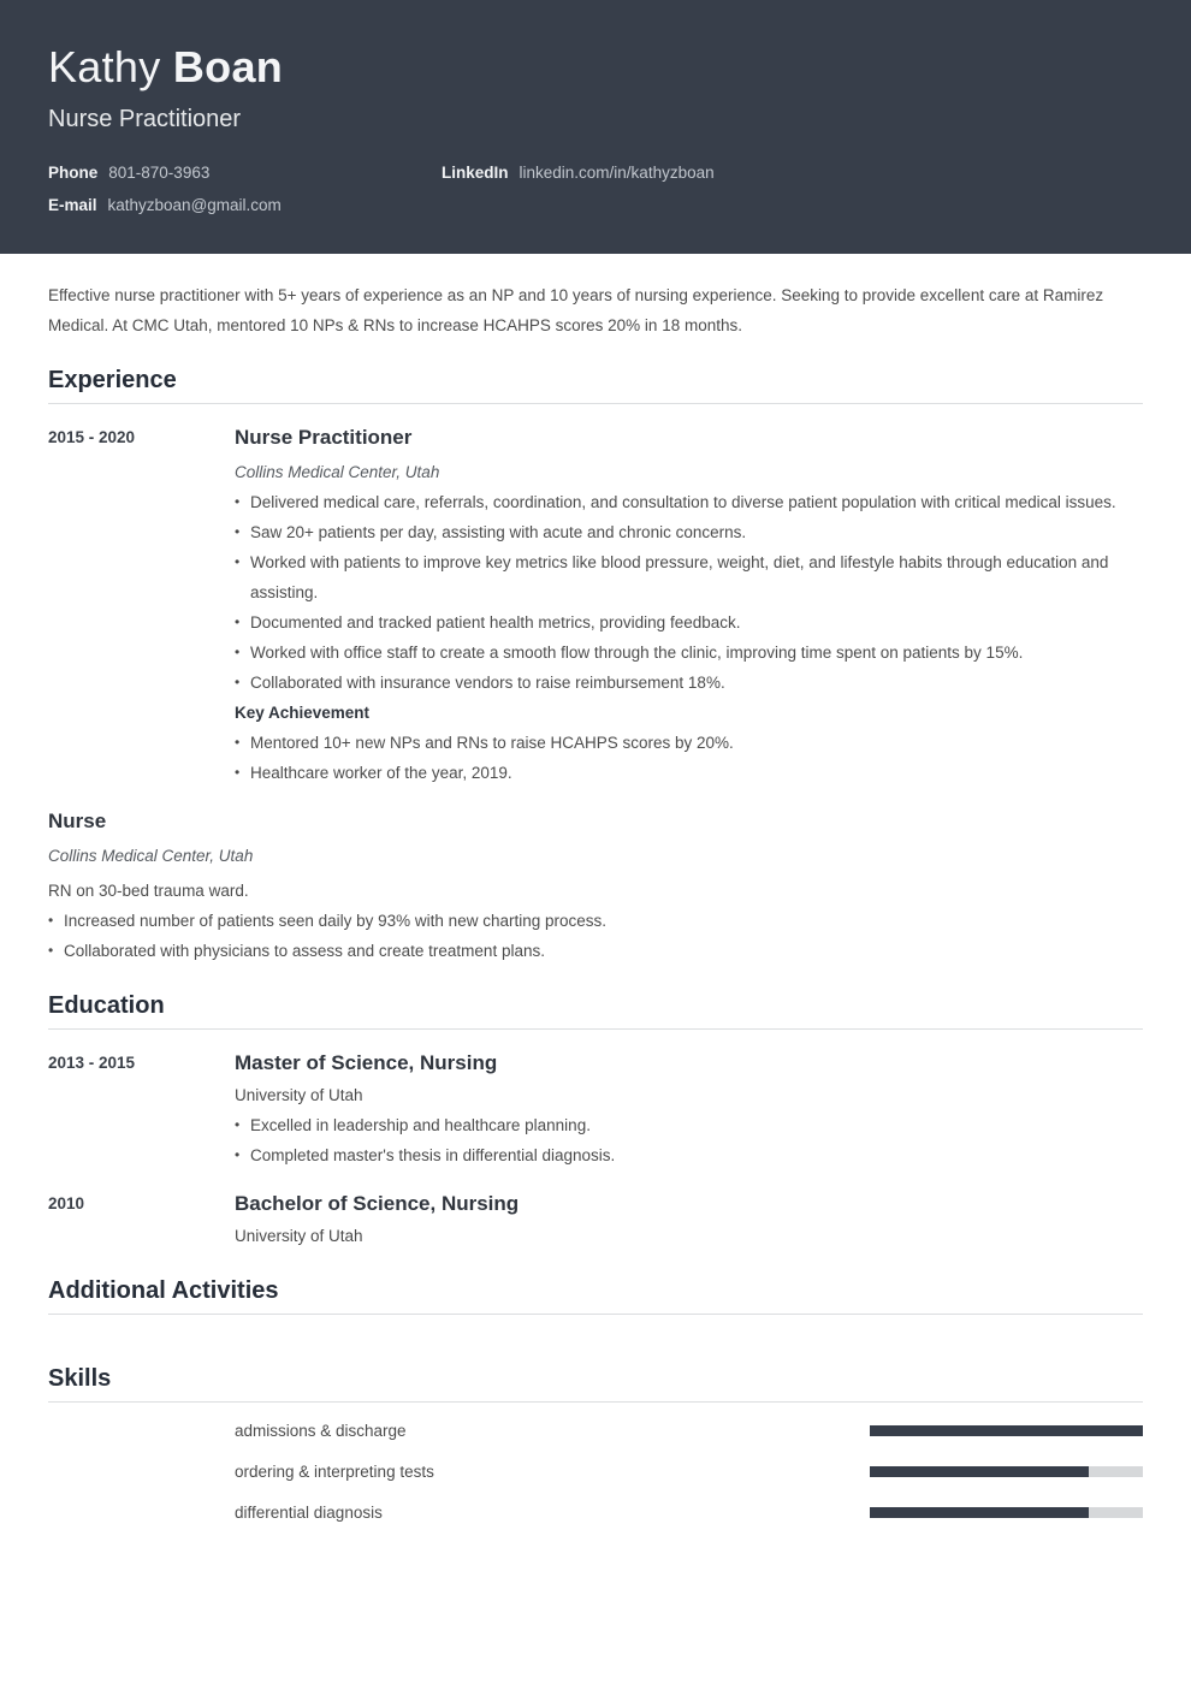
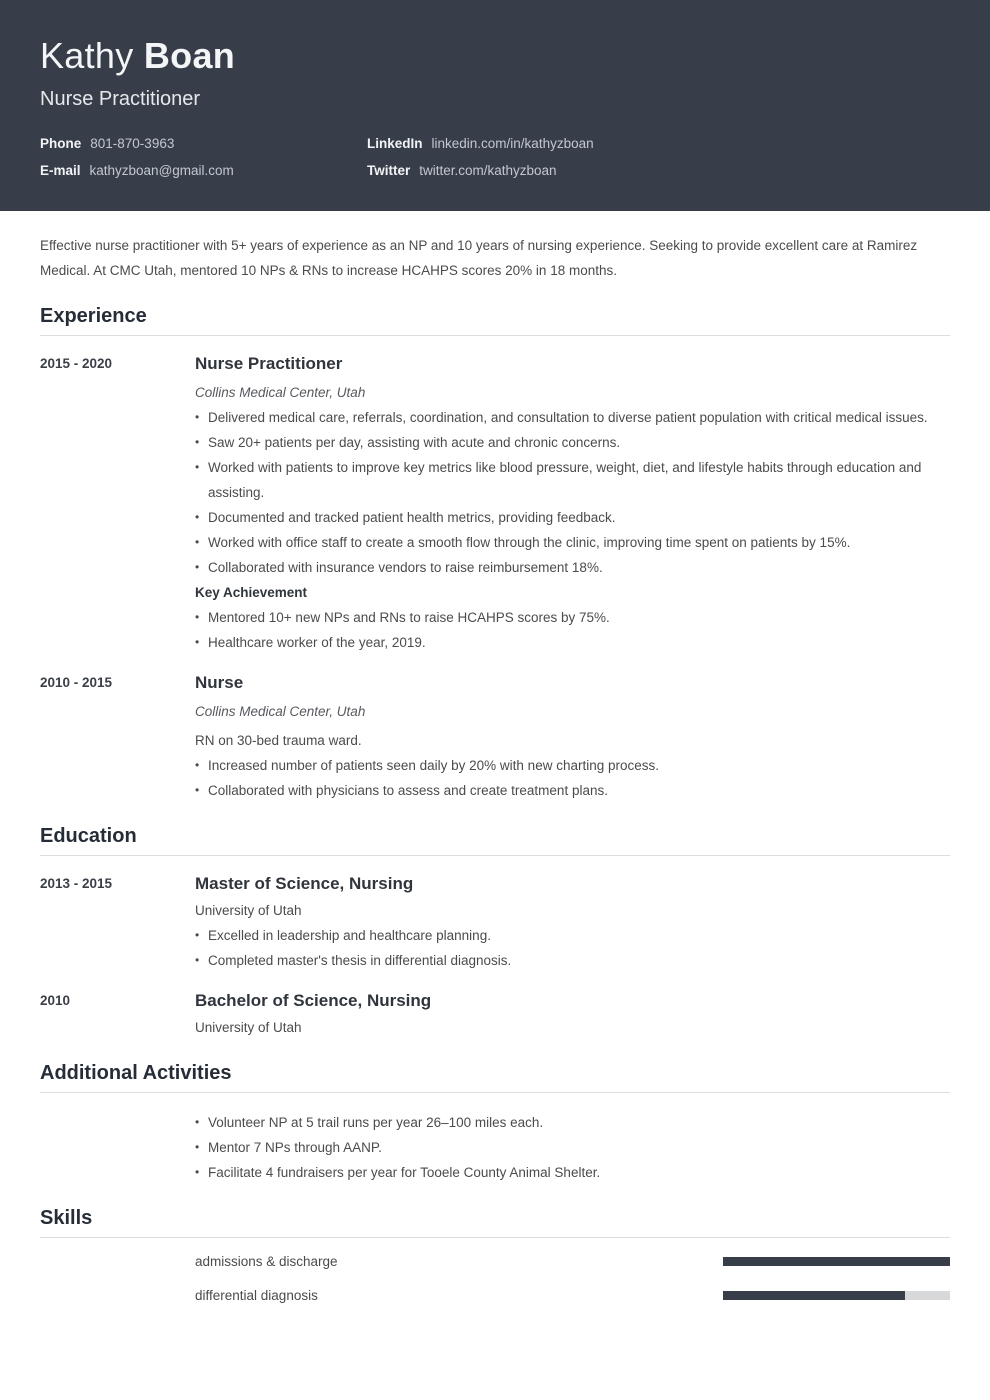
  Kathy Boan
  Nurse Practitioner
  Phone 801-870-3963
  LinkedIn linkedin.com/in/kathyzboan
  E-mail kathyzboan@gmail.com
+ Twitter twitter.com/kathyzboan
  Effective nurse practitioner with 5+ years of experience as an NP and 10 years of nursing experience. Seeking to provide excellent care at Ramirez Medical. At CMC Utah, mentored 10 NPs & RNs to increase HCAHPS scores 20% in 18 months.
  Experience
  2015 - 2020
  Nurse Practitioner
  Collins Medical Center, Utah
  Delivered medical care, referrals, coordination, and consultation to diverse patient population with critical medical issues.
  Saw 20+ patients per day, assisting with acute and chronic concerns.
  Worked with patients to improve key metrics like blood pressure, weight, diet, and lifestyle habits through education and assisting.
  Documented and tracked patient health metrics, providing feedback.
  Worked with office staff to create a smooth flow through the clinic, improving time spent on patients by 15%.
  Collaborated with insurance vendors to raise reimbursement 18%.
  Key Achievement
- Mentored 10+ new NPs and RNs to raise HCAHPS scores by 20%.
+ Mentored 10+ new NPs and RNs to raise HCAHPS scores by 75%.
  Healthcare worker of the year, 2019.
+ 2010 - 2015
  Nurse
  Collins Medical Center, Utah
  RN on 30-bed trauma ward.
- Increased number of patients seen daily by 93% with new charting process.
+ Increased number of patients seen daily by 20% with new charting process.
  Collaborated with physicians to assess and create treatment plans.
  Education
  2013 - 2015
  Master of Science, Nursing
  University of Utah
  Excelled in leadership and healthcare planning.
  Completed master's thesis in differential diagnosis.
  2010
  Bachelor of Science, Nursing
  University of Utah
  Additional Activities
+ Volunteer NP at 5 trail runs per year 26–100 miles each.
+ Mentor 7 NPs through AANP.
+ Facilitate 4 fundraisers per year for Tooele County Animal Shelter.
  Skills
  admissions & discharge
- ordering & interpreting tests
  differential diagnosis
